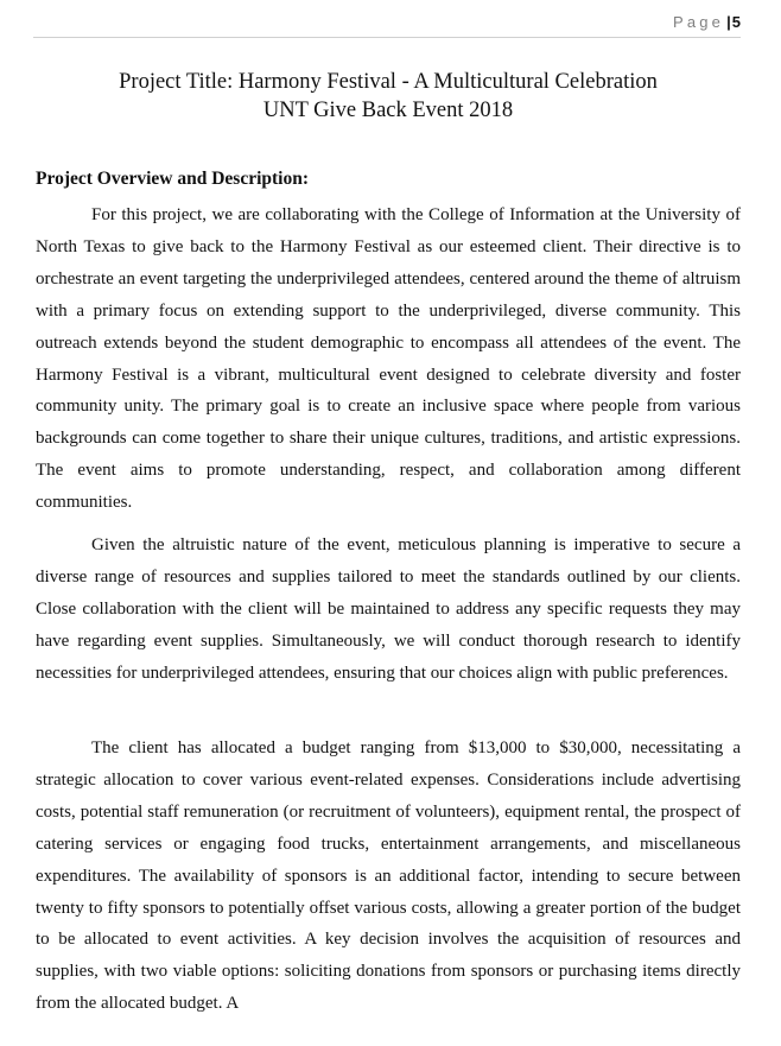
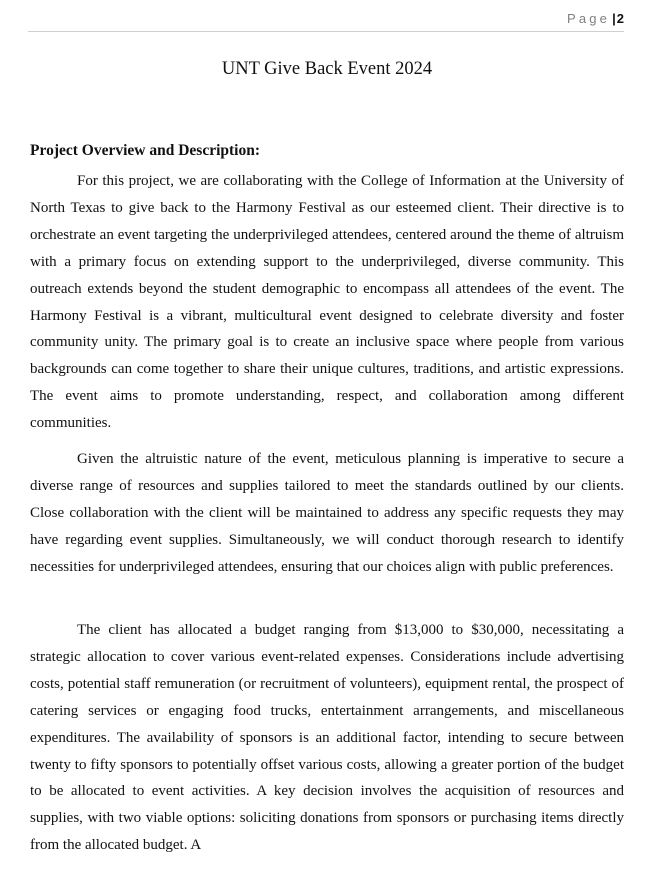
- Page |5
+ Page |2
- Project Title: Harmony Festival - A Multicultural Celebration
- UNT Give Back Event 2018
+ UNT Give Back Event 2024
  Project Overview and Description:
  For this project, we are collaborating with the College of Information at the University of North Texas to give back to the Harmony Festival as our esteemed client. Their directive is to orchestrate an event targeting the underprivileged attendees, centered around the theme of altruism with a primary focus on extending support to the underprivileged, diverse community. This outreach extends beyond the student demographic to encompass all attendees of the event. The Harmony Festival is a vibrant, multicultural event designed to celebrate diversity and foster community unity. The primary goal is to create an inclusive space where people from various backgrounds can come together to share their unique cultures, traditions, and artistic expressions. The event aims to promote understanding, respect, and collaboration among different communities.
  Given the altruistic nature of the event, meticulous planning is imperative to secure a diverse range of resources and supplies tailored to meet the standards outlined by our clients. Close collaboration with the client will be maintained to address any specific requests they may have regarding event supplies. Simultaneously, we will conduct thorough research to identify necessities for underprivileged attendees, ensuring that our choices align with public preferences.
  The client has allocated a budget ranging from $13,000 to $30,000, necessitating a strategic allocation to cover various event-related expenses. Considerations include advertising costs, potential staff remuneration (or recruitment of volunteers), equipment rental, the prospect of catering services or engaging food trucks, entertainment arrangements, and miscellaneous expenditures. The availability of sponsors is an additional factor, intending to secure between twenty to fifty sponsors to potentially offset various costs, allowing a greater portion of the budget to be allocated to event activities. A key decision involves the acquisition of resources and supplies, with two viable options: soliciting donations from sponsors or purchasing items directly from the allocated budget. A
